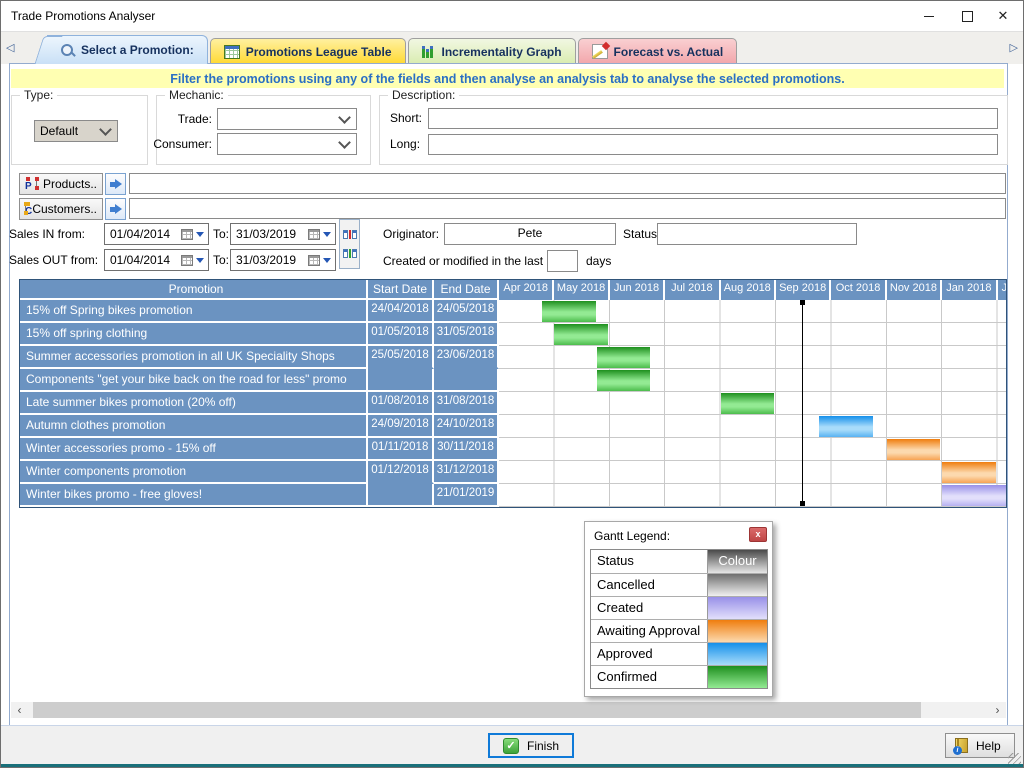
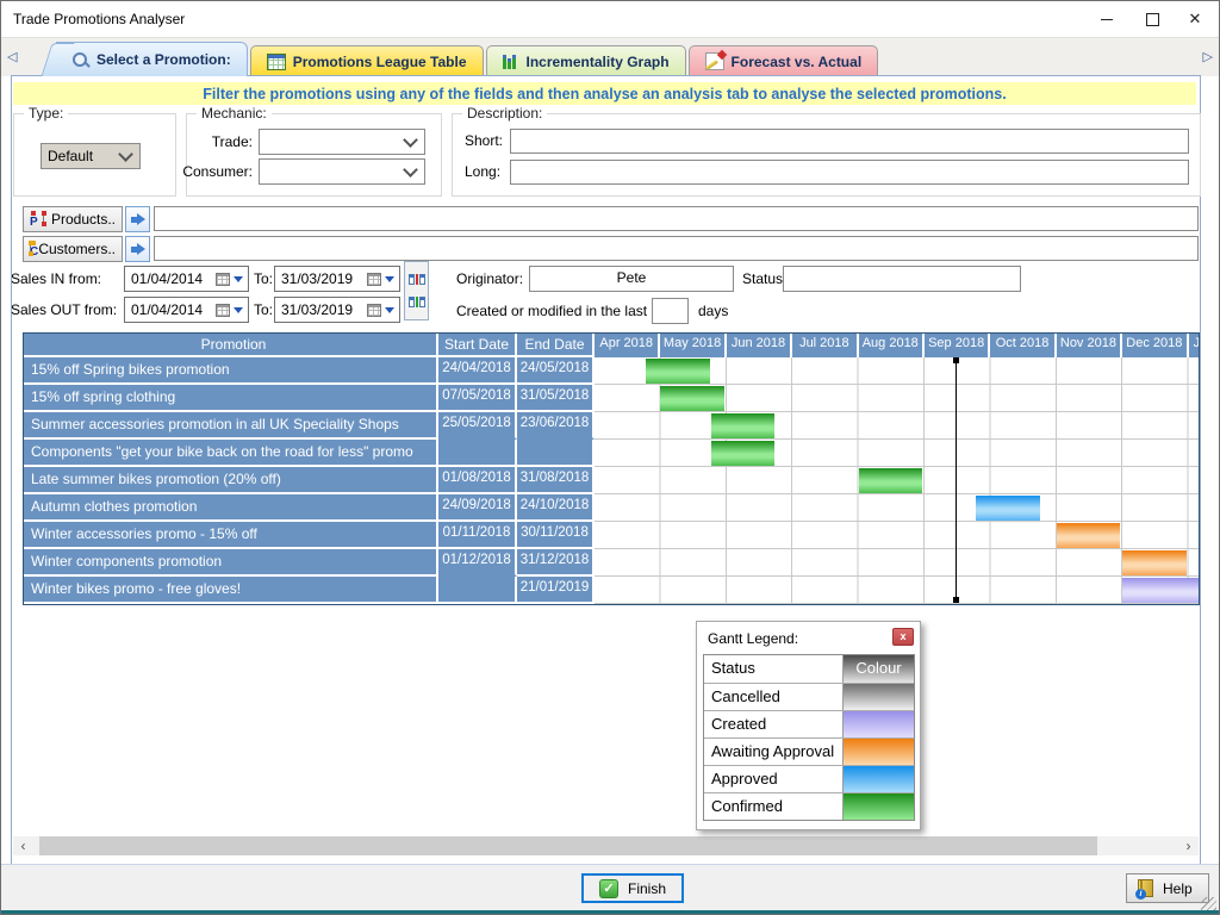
  Trade Promotions Analyser
  ✕
  ◁
  ▷
  Select a Promotion:
  Promotions League Table
  Incrementality Graph
  Forecast vs. Actual
  Filter the promotions using any of the fields and then analyse an analysis tab to analyse the selected promotions.
  Type:
  Default
  Mechanic:
  Trade:
  Consumer:
  Description:
  Short:
  Long:
  P
  Products..
  C
  Customers..
  Sales IN from:
  01/04/2014
  To:
  31/03/2019
  Sales OUT from:
  01/04/2014
  To:
  31/03/2019
  Originator:
  Pete
  Status
  Created or modified in the last
  days
  Promotion
  Start Date
  End Date
  Apr 2018
  May 2018
  Jun 2018
  Jul 2018
  Aug 2018
  Sep 2018
  Oct 2018
  Nov 2018
- Jan 2018
+ Dec 2018
  15% off Spring bikes promotion
  24/04/2018
  24/05/2018
  15% off spring clothing
- 01/05/2018
+ 07/05/2018
  31/05/2018
  Summer accessories promotion in all UK Speciality Shops
  25/05/2018
  23/06/2018
  Components "get your bike back on the road for less" promo
  Late summer bikes promotion (20% off)
  01/08/2018
  31/08/2018
  Autumn clothes promotion
  24/09/2018
  24/10/2018
  Winter accessories promo - 15% off
  01/11/2018
  30/11/2018
  Winter components promotion
  01/12/2018
  31/12/2018
  Winter bikes promo - free gloves!
  21/01/2019
  Gantt Legend:
  x
  Status
  Colour
  Cancelled
  Created
  Awaiting Approval
  Approved
  Confirmed
  ‹
  ›
  ✓
  Finish
  Help
